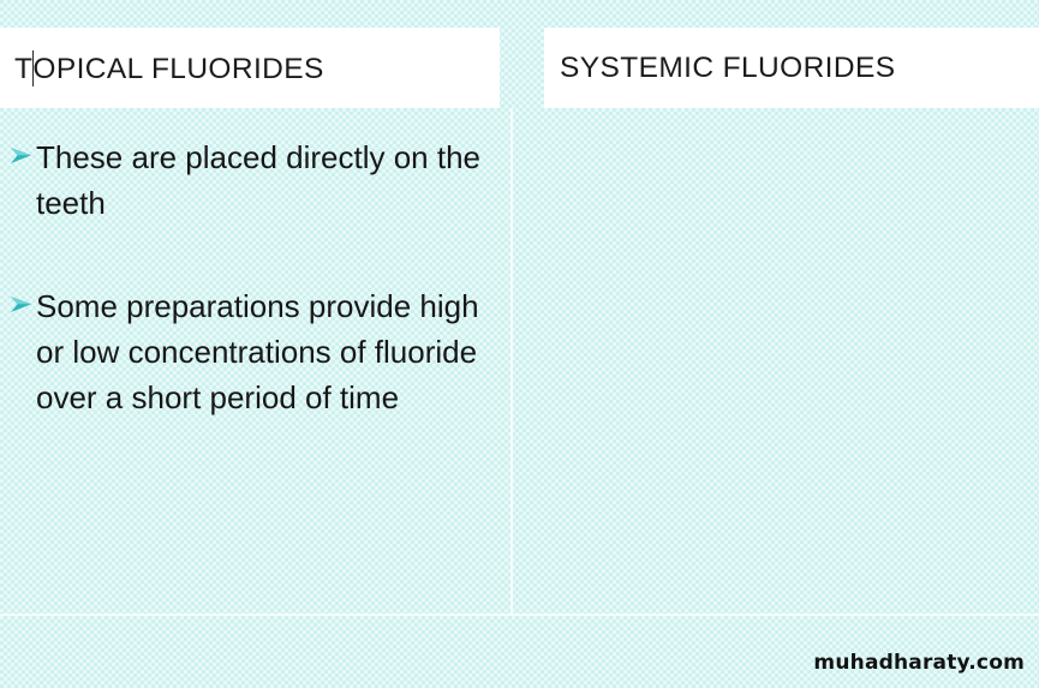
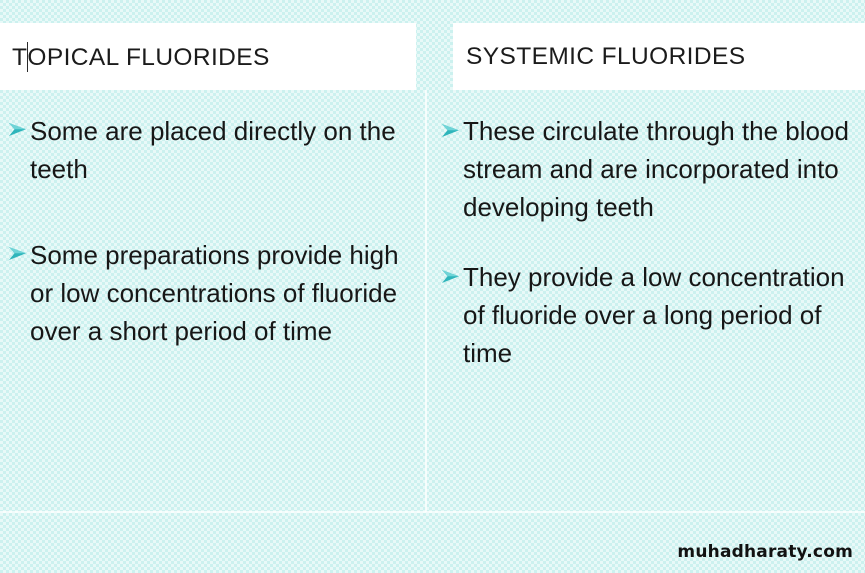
  TOPICAL FLUORIDES
  SYSTEMIC FLUORIDES
- These are placed directly on the teeth
+ Some are placed directly on the teeth
  Some preparations provide high or low concentrations of fluoride over a short period of time
+ These circulate through the blood stream and are incorporated into developing teeth
+ They provide a low concentration of fluoride over a long period of time
  muhadharaty.com
